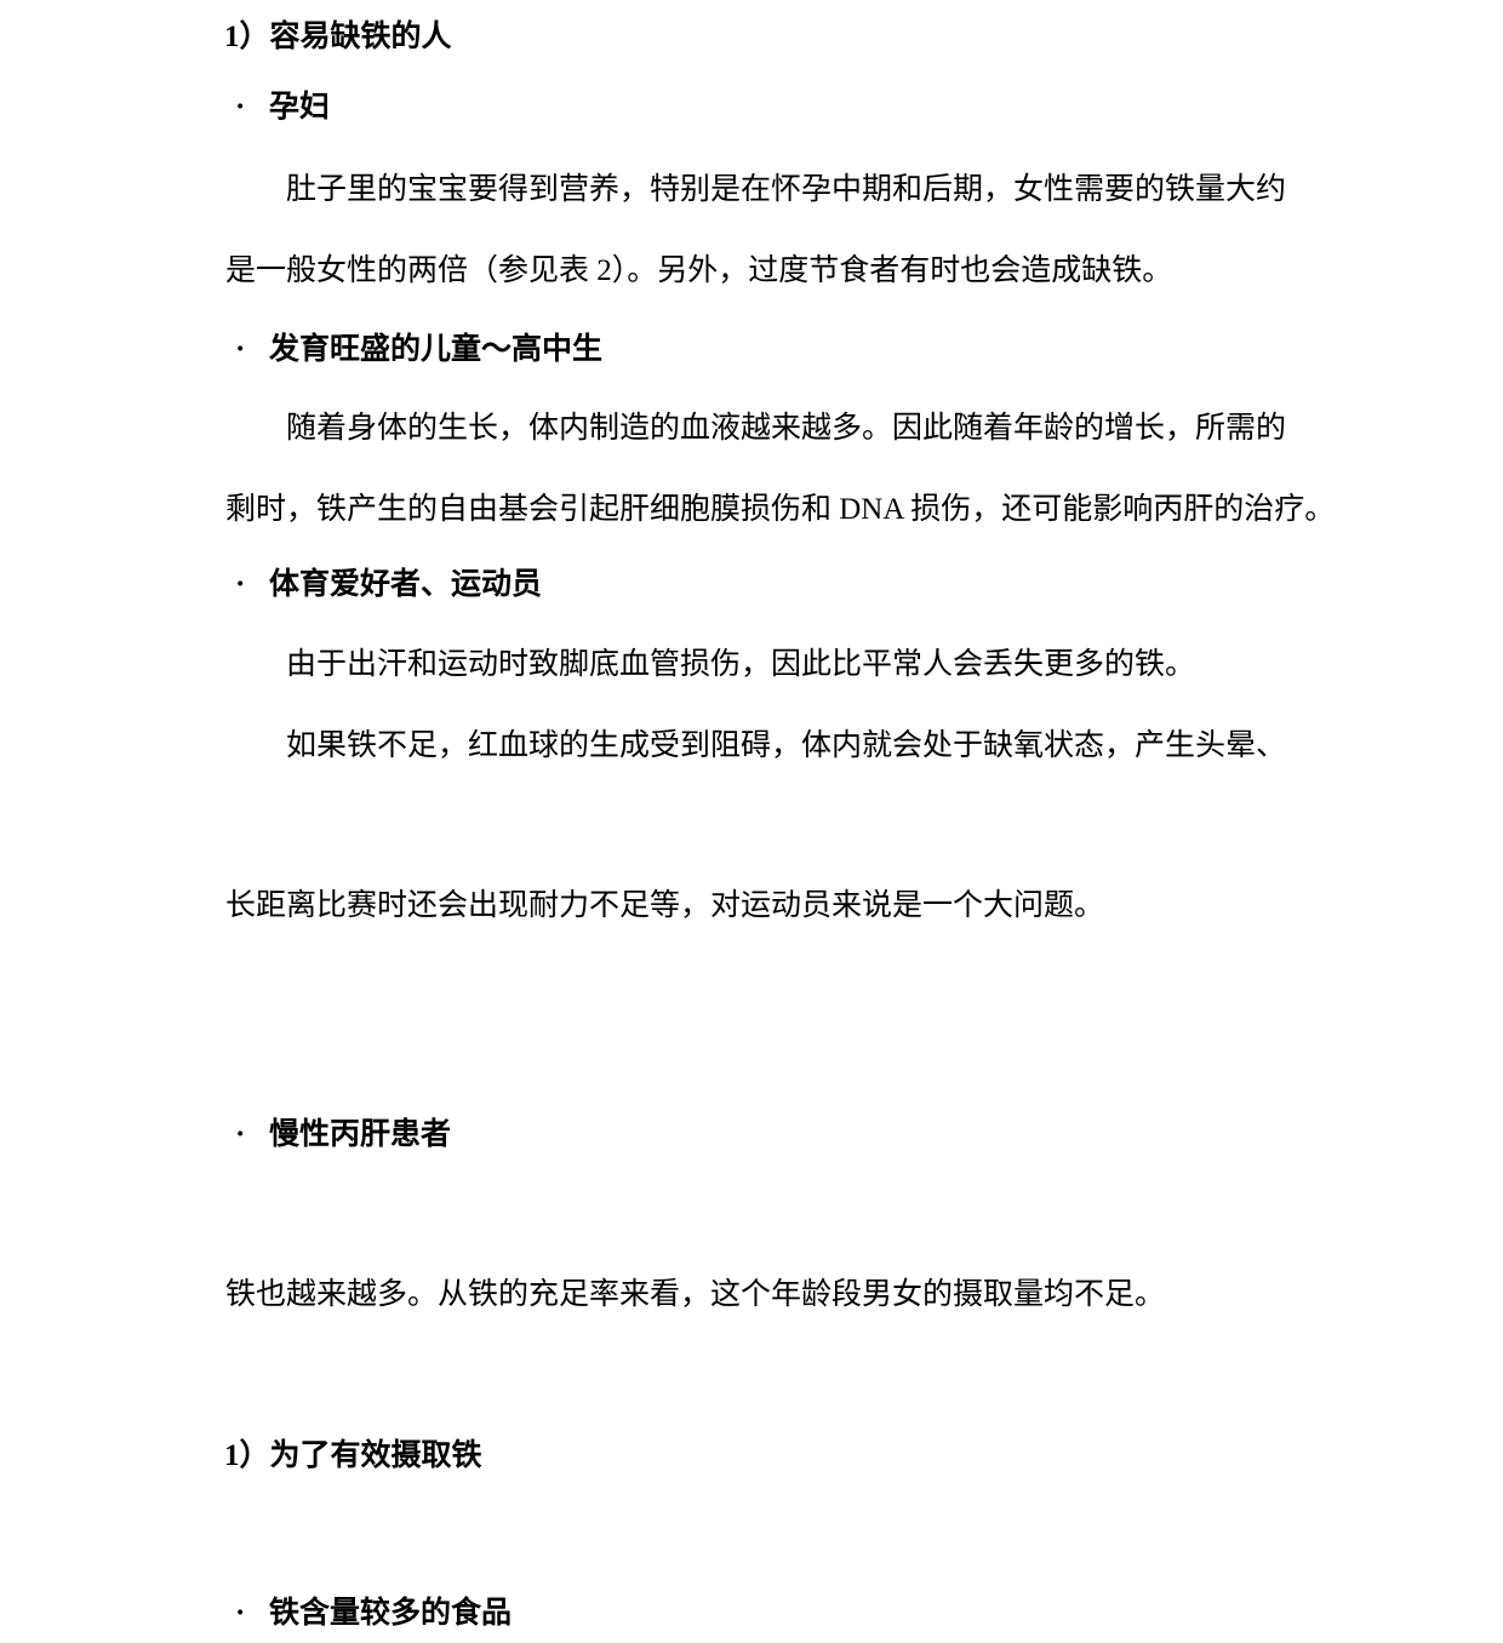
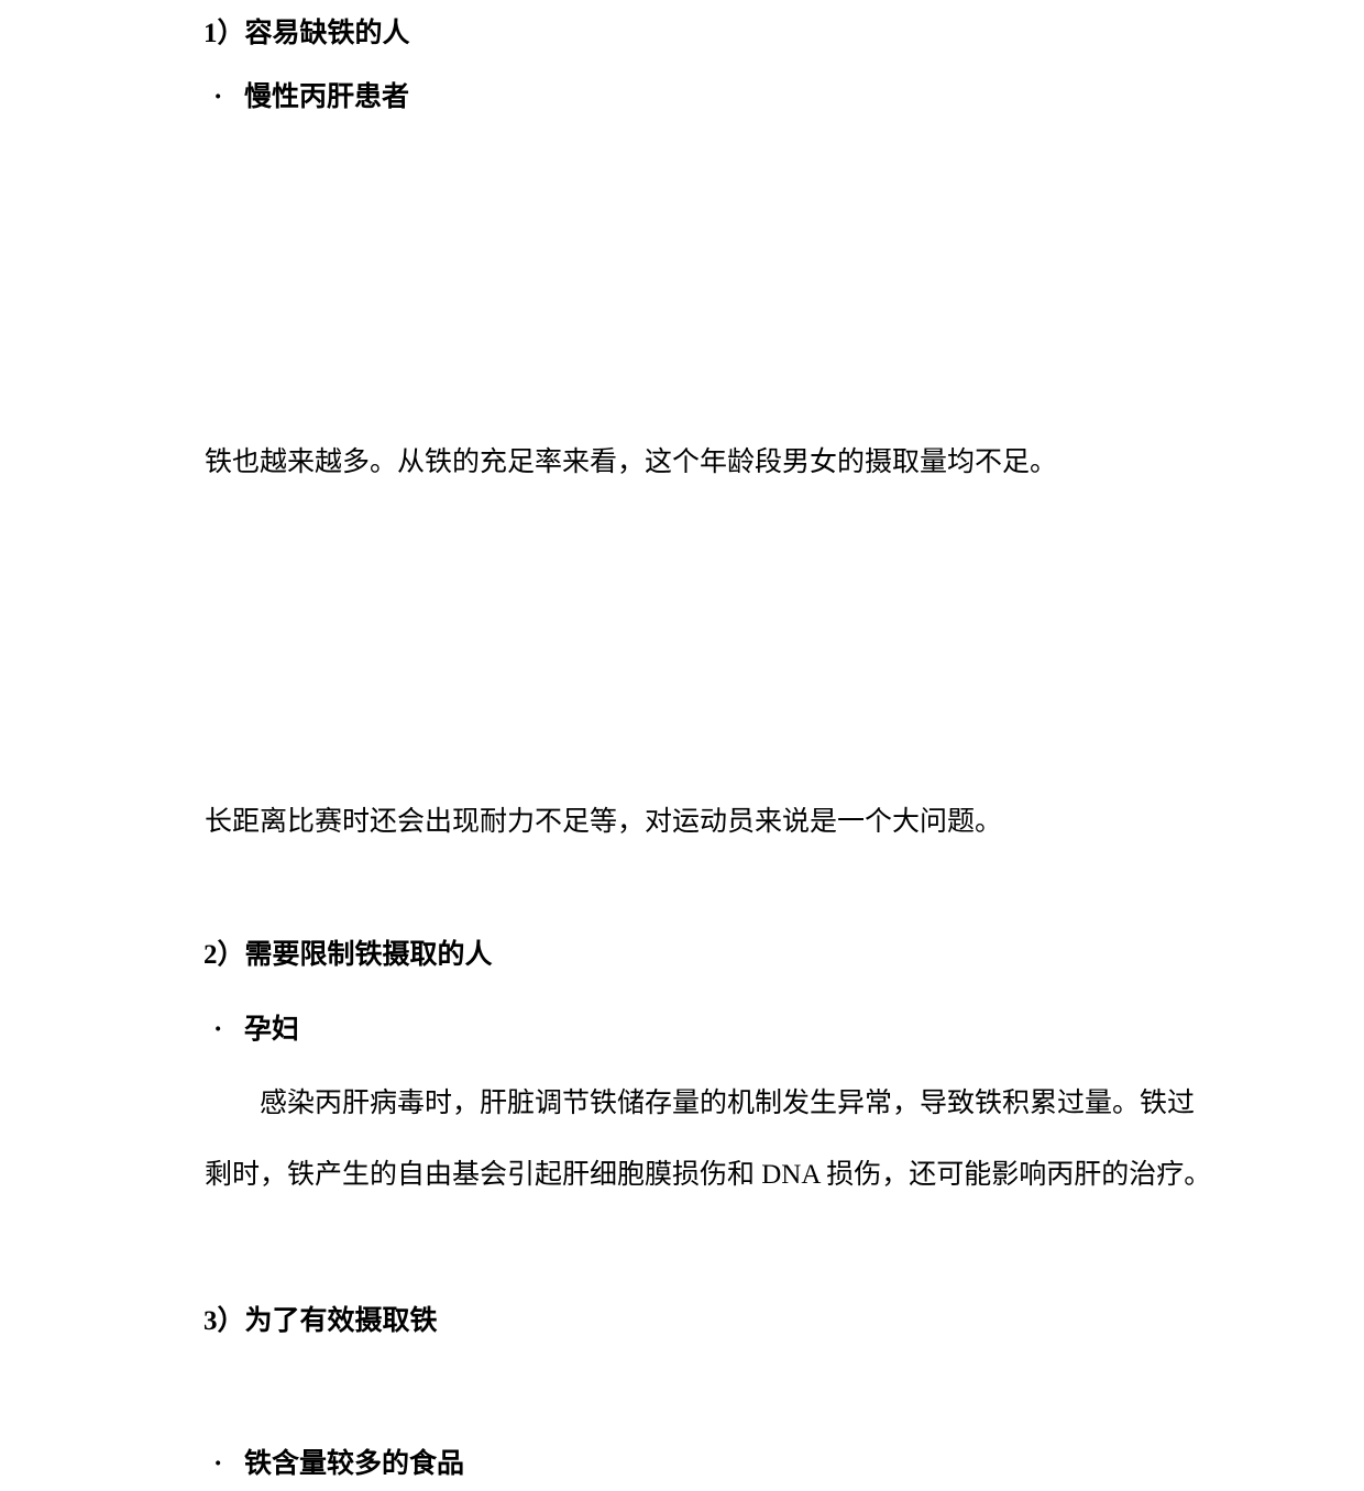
  1）容易缺铁的人
- · 孕妇
+ · 慢性丙肝患者
- 肚子里的宝宝要得到营养，特别是在怀孕中期和后期，女性需要的铁量大约
- 是一般女性的两倍（参见表 2）。另外，过度节食者有时也会造成缺铁。
- · 发育旺盛的儿童～高中生
- 随着身体的生长，体内制造的血液越来越多。因此随着年龄的增长，所需的
- 剩时，铁产生的自由基会引起肝细胞膜损伤和 DNA 损伤，还可能影响丙肝的治疗。
+ 铁也越来越多。从铁的充足率来看，这个年龄段男女的摄取量均不足。
- · 体育爱好者、运动员
- 由于出汗和运动时致脚底血管损伤，因此比平常人会丢失更多的铁。
- 如果铁不足，红血球的生成受到阻碍，体内就会处于缺氧状态，产生头晕、
  长距离比赛时还会出现耐力不足等，对运动员来说是一个大问题。
+ 2）需要限制铁摄取的人
- · 慢性丙肝患者
+ · 孕妇
+ 感染丙肝病毒时，肝脏调节铁储存量的机制发生异常，导致铁积累过量。铁过
- 铁也越来越多。从铁的充足率来看，这个年龄段男女的摄取量均不足。
+ 剩时，铁产生的自由基会引起肝细胞膜损伤和 DNA 损伤，还可能影响丙肝的治疗。
- 1）为了有效摄取铁
+ 3）为了有效摄取铁
  · 铁含量较多的食品
